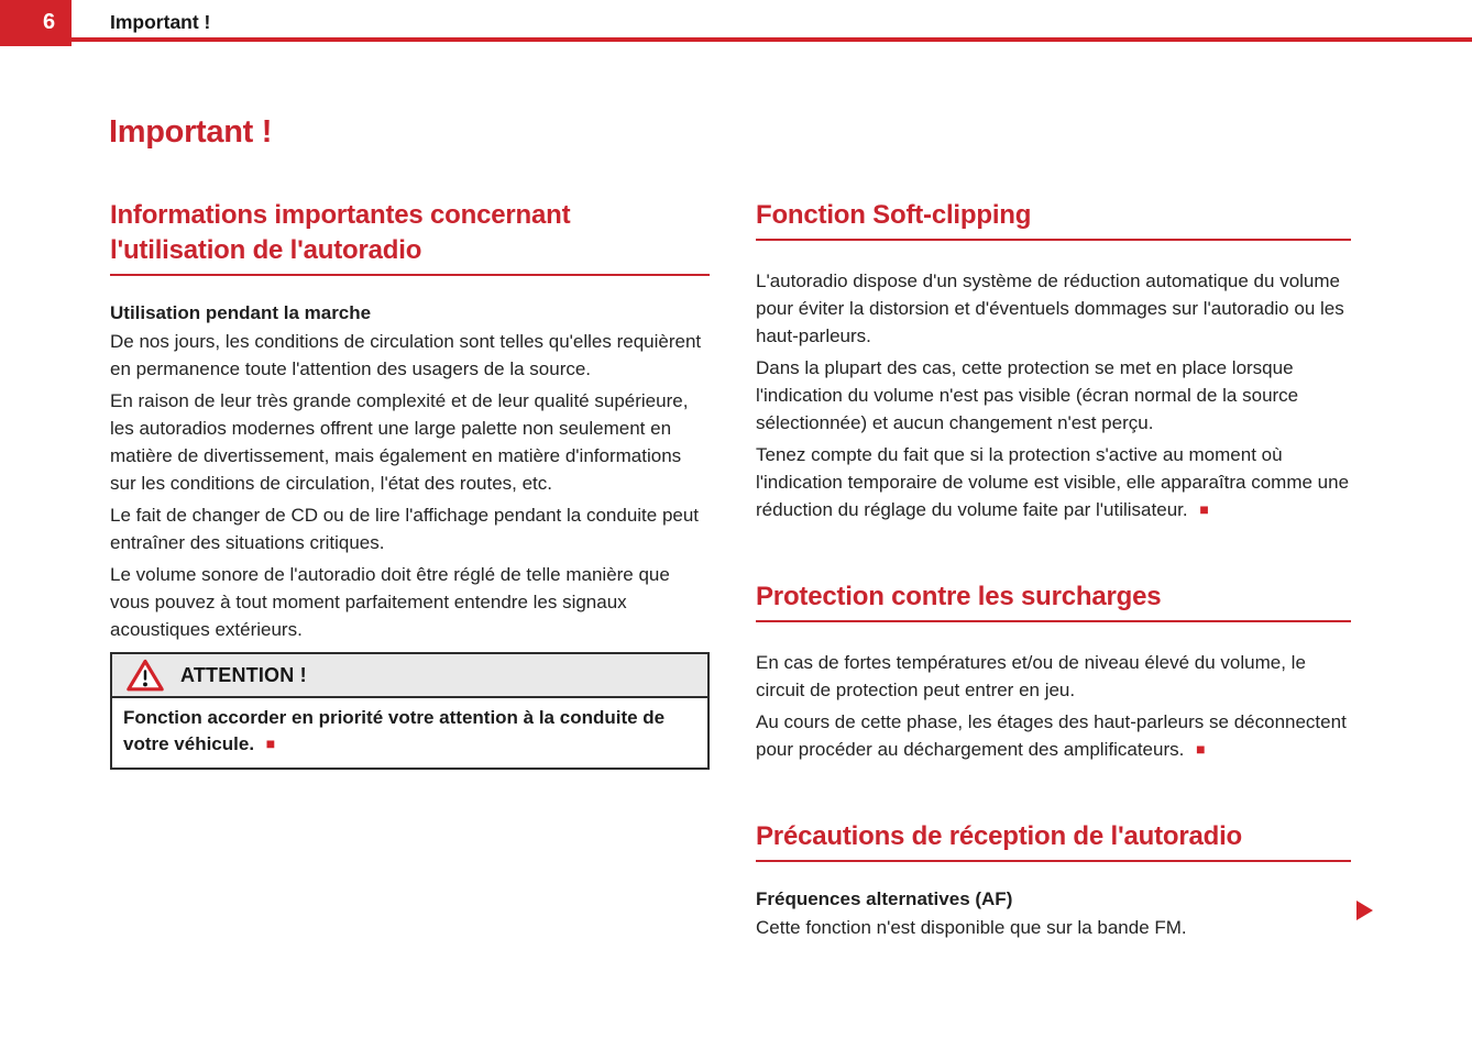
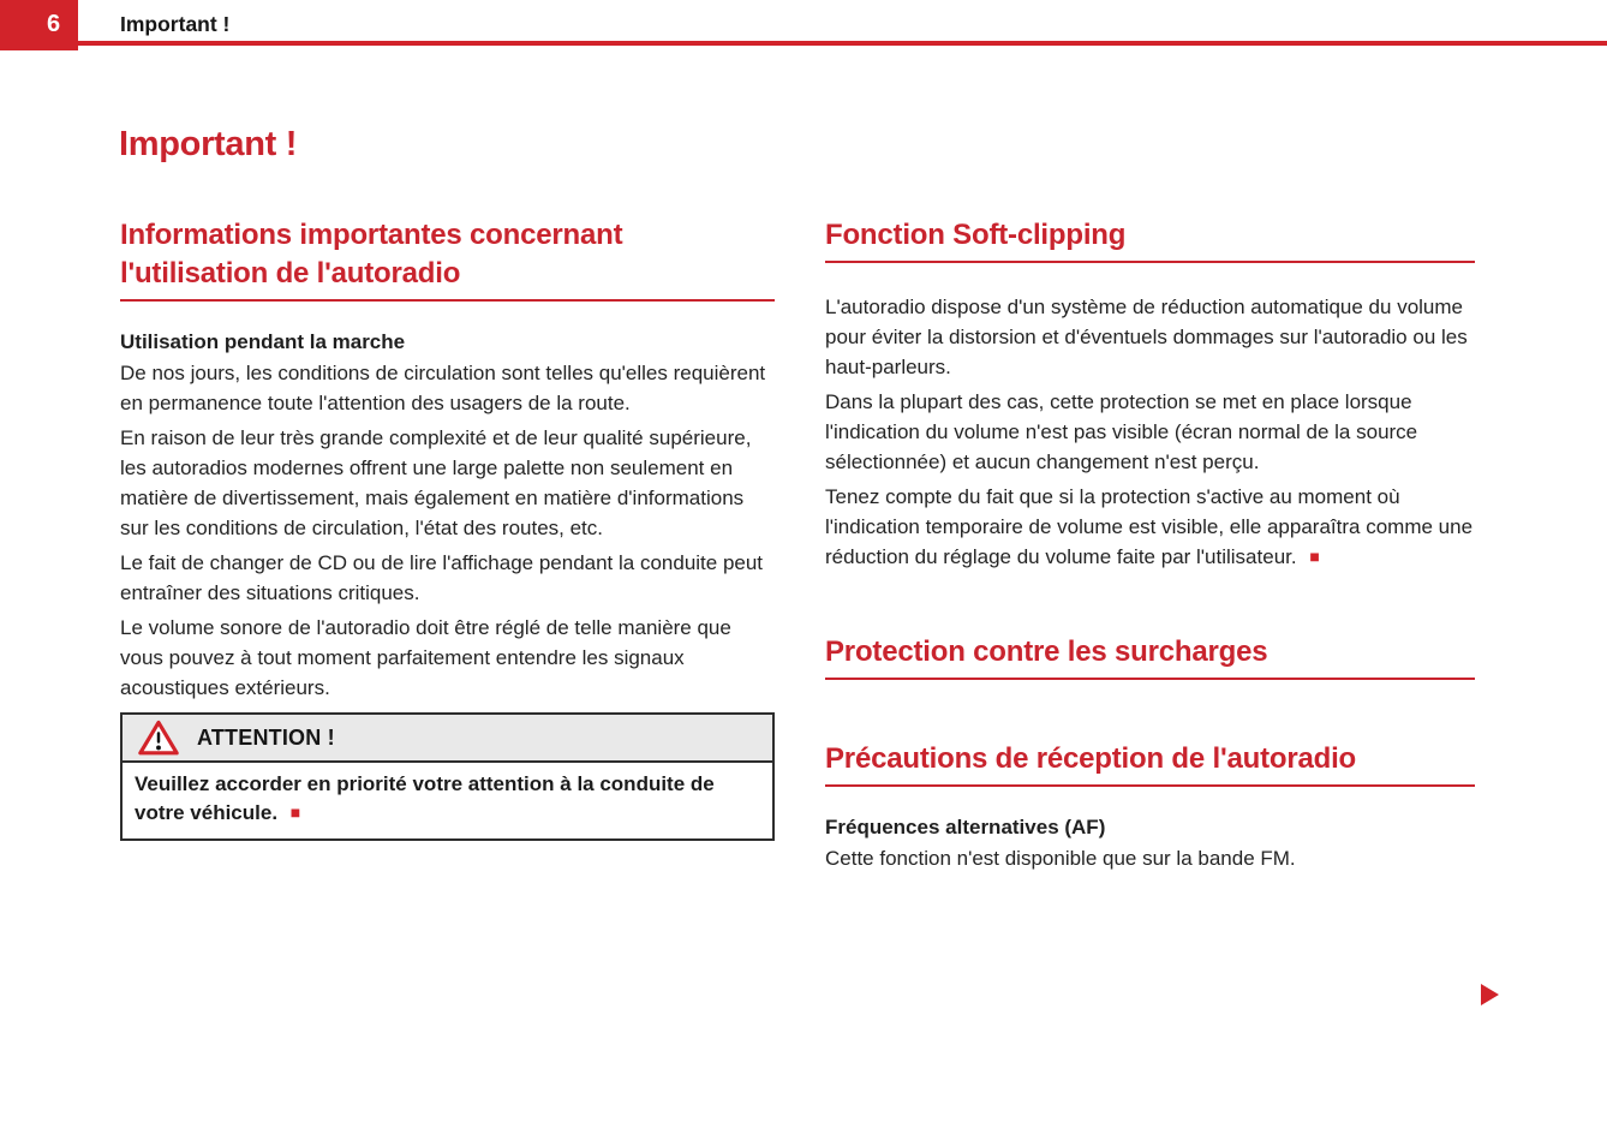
  6
  Important !
  Important !
  Informations importantes concernant l'utilisation de l'autoradio
  Utilisation pendant la marche
- De nos jours, les conditions de circulation sont telles qu'elles requièrent en permanence toute l'attention des usagers de la source.
+ De nos jours, les conditions de circulation sont telles qu'elles requièrent en permanence toute l'attention des usagers de la route.
  En raison de leur très grande complexité et de leur qualité supérieure, les autoradios modernes offrent une large palette non seulement en matière de divertissement, mais également en matière d'informations sur les conditions de circulation, l'état des routes, etc.
  Le fait de changer de CD ou de lire l'affichage pendant la conduite peut entraîner des situations critiques.
  Le volume sonore de l'autoradio doit être réglé de telle manière que vous pouvez à tout moment parfaitement entendre les signaux acoustiques extérieurs.
  ATTENTION !
- Fonction accorder en priorité votre attention à la conduite de votre véhicule. ■
+ Veuillez accorder en priorité votre attention à la conduite de votre véhicule. ■
  Fonction Soft-clipping
  L'autoradio dispose d'un système de réduction automatique du volume pour éviter la distorsion et d'éventuels dommages sur l'autoradio ou les haut-parleurs.
  Dans la plupart des cas, cette protection se met en place lorsque l'indication du volume n'est pas visible (écran normal de la source sélectionnée) et aucun changement n'est perçu.
  Tenez compte du fait que si la protection s'active au moment où l'indication temporaire de volume est visible, elle apparaîtra comme une réduction du réglage du volume faite par l'utilisateur. ■
  Protection contre les surcharges
- En cas de fortes températures et/ou de niveau élevé du volume, le circuit de protection peut entrer en jeu.
- Au cours de cette phase, les étages des haut-parleurs se déconnectent pour procéder au déchargement des amplificateurs. ■
  Précautions de réception de l'autoradio
  Fréquences alternatives (AF)
  Cette fonction n'est disponible que sur la bande FM.
